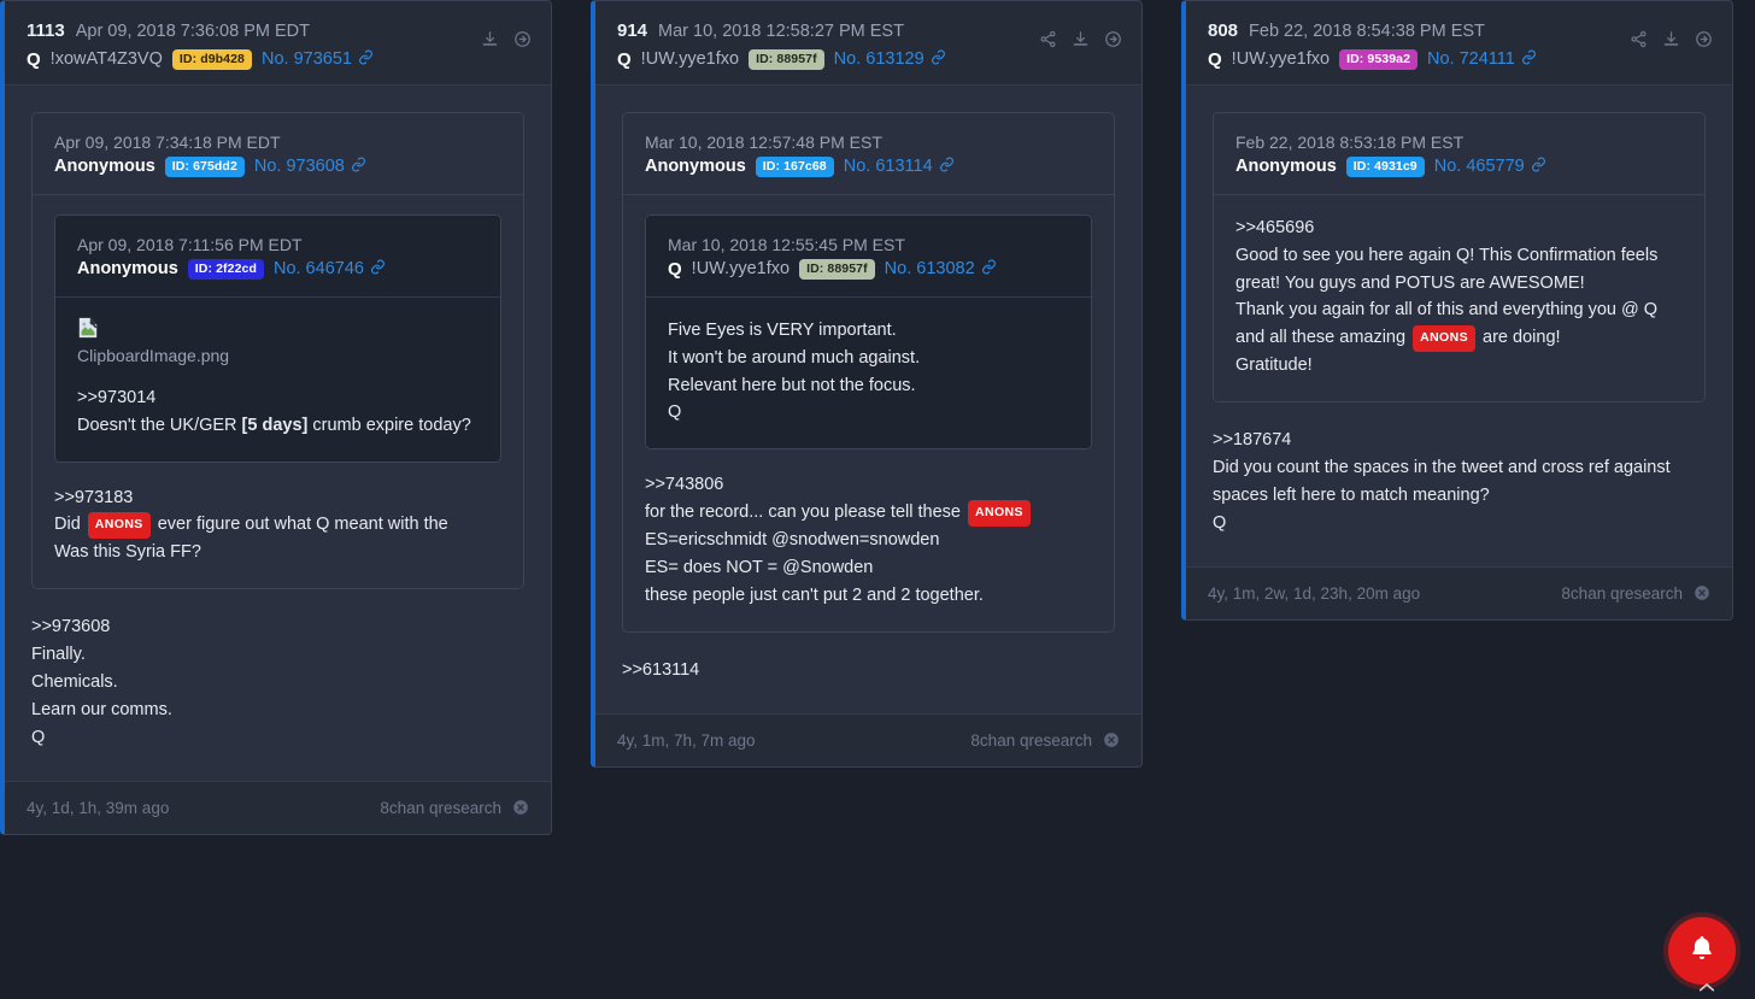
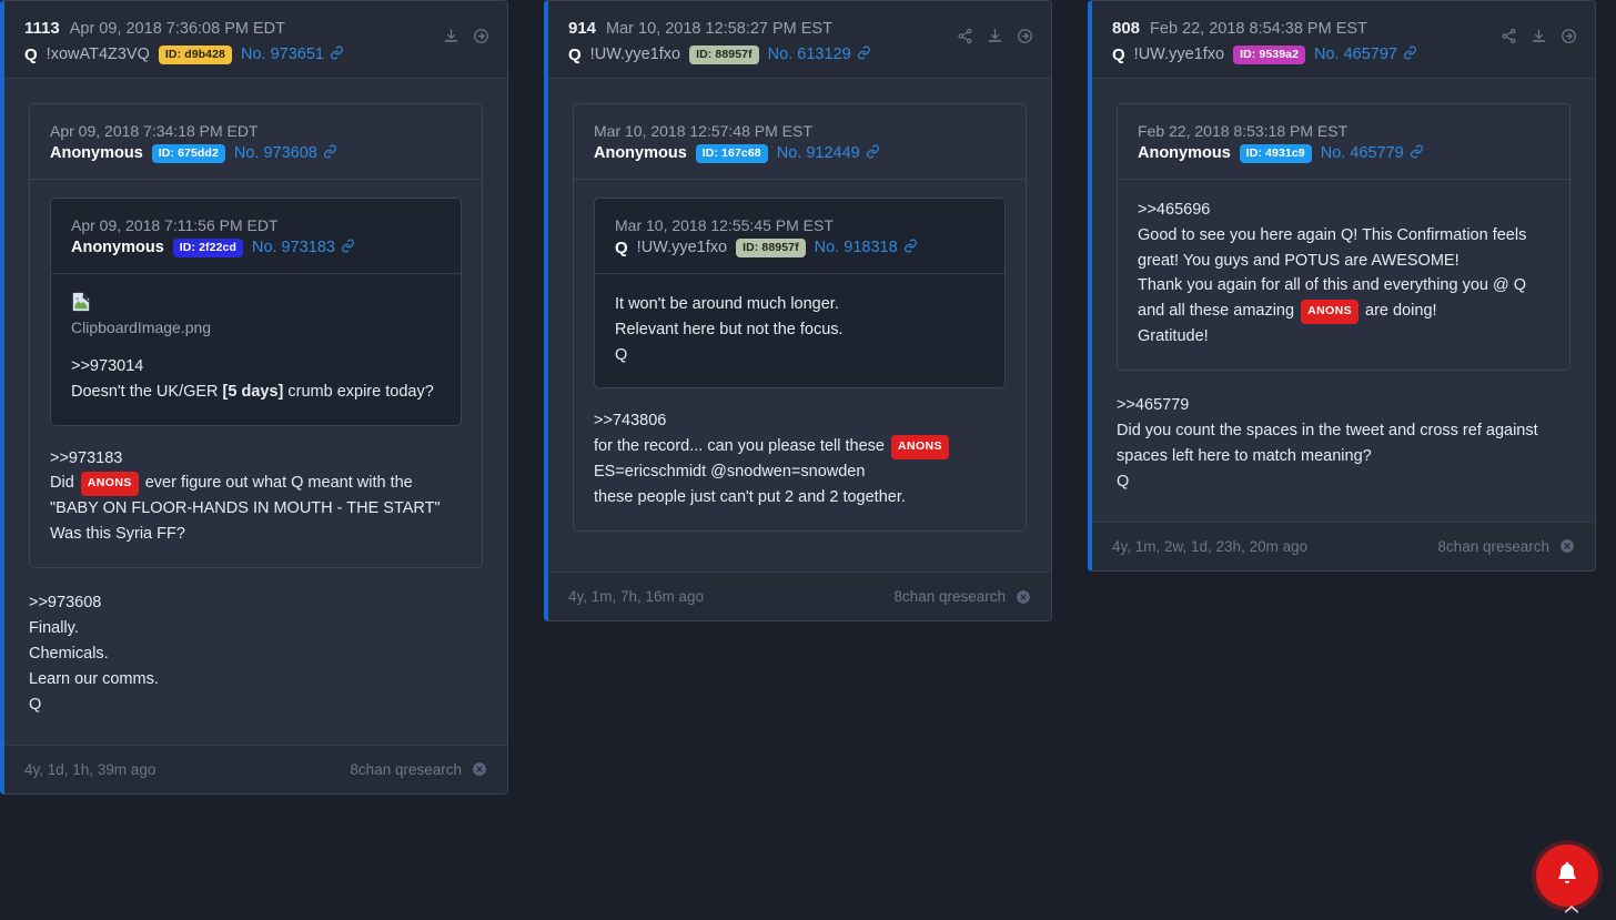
  1113
  Apr 09, 2018 7:36:08 PM EDT
  Q
  !xowAT4Z3VQ
  ID: d9b428
  No. 973651
  Apr 09, 2018 7:34:18 PM EDT
  Anonymous
  ID: 675dd2
  No. 973608
  Apr 09, 2018 7:11:56 PM EDT
  Anonymous
  ID: 2f22cd
- No. 646746
+ No. 973183
  ClipboardImage.png
  >>973014
  Doesn't the UK/GER [5 days] crumb expire today?
  >>973183
  Did ANONS ever figure out what Q meant with the
+ "BABY ON FLOOR-HANDS IN MOUTH - THE START"
  Was this Syria FF?
  >>973608
  Finally.
  Chemicals.
  Learn our comms.
  Q
  4y, 1d, 1h, 39m ago
  8chan qresearch
  914
  Mar 10, 2018 12:58:27 PM EST
  Q
  !UW.yye1fxo
  ID: 88957f
  No. 613129
  Mar 10, 2018 12:57:48 PM EST
  Anonymous
  ID: 167c68
- No. 613114
+ No. 912449
  Mar 10, 2018 12:55:45 PM EST
  Q
  !UW.yye1fxo
  ID: 88957f
- No. 613082
+ No. 918318
- Five Eyes is VERY important.
- It won't be around much against.
+ It won't be around much longer.
  Relevant here but not the focus.
  Q
  >>743806
  for the record... can you please tell these ANONS
  ES=ericschmidt @snodwen=snowden
- ES= does NOT = @Snowden
  these people just can't put 2 and 2 together.
- >>613114
- 4y, 1m, 7h, 7m ago
+ 4y, 1m, 7h, 16m ago
  8chan qresearch
  808
  Feb 22, 2018 8:54:38 PM EST
  Q
  !UW.yye1fxo
  ID: 9539a2
- No. 724111
+ No. 465797
  Feb 22, 2018 8:53:18 PM EST
  Anonymous
  ID: 4931c9
  No. 465779
  >>465696
  Good to see you here again Q! This Confirmation feels great! You guys and POTUS are AWESOME!
  Thank you again for all of this and everything you @ Q and all these amazing ANONS are doing!
  Gratitude!
- >>187674
+ >>465779
  Did you count the spaces in the tweet and cross ref against spaces left here to match meaning?
  Q
  4y, 1m, 2w, 1d, 23h, 20m ago
  8chan qresearch
